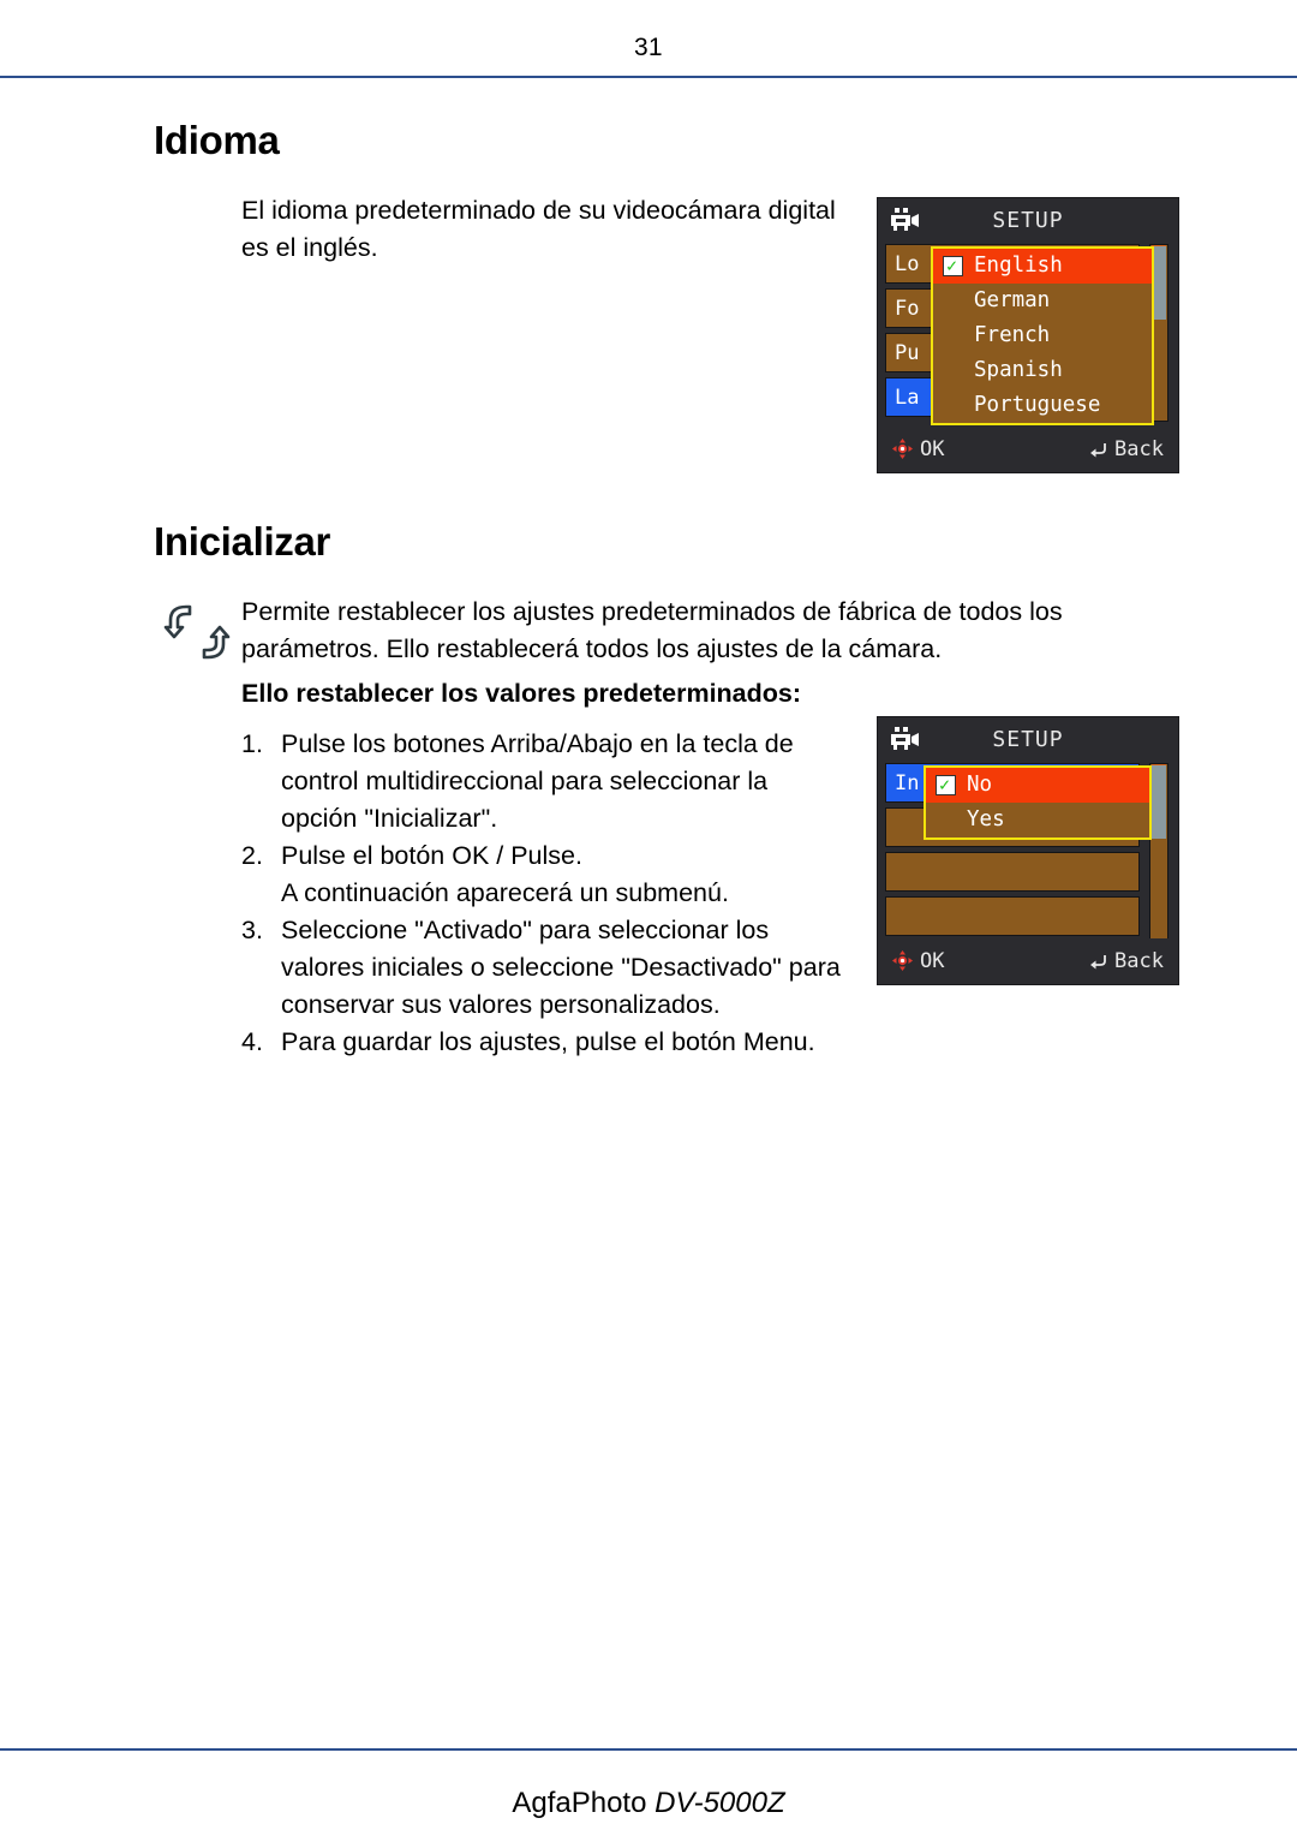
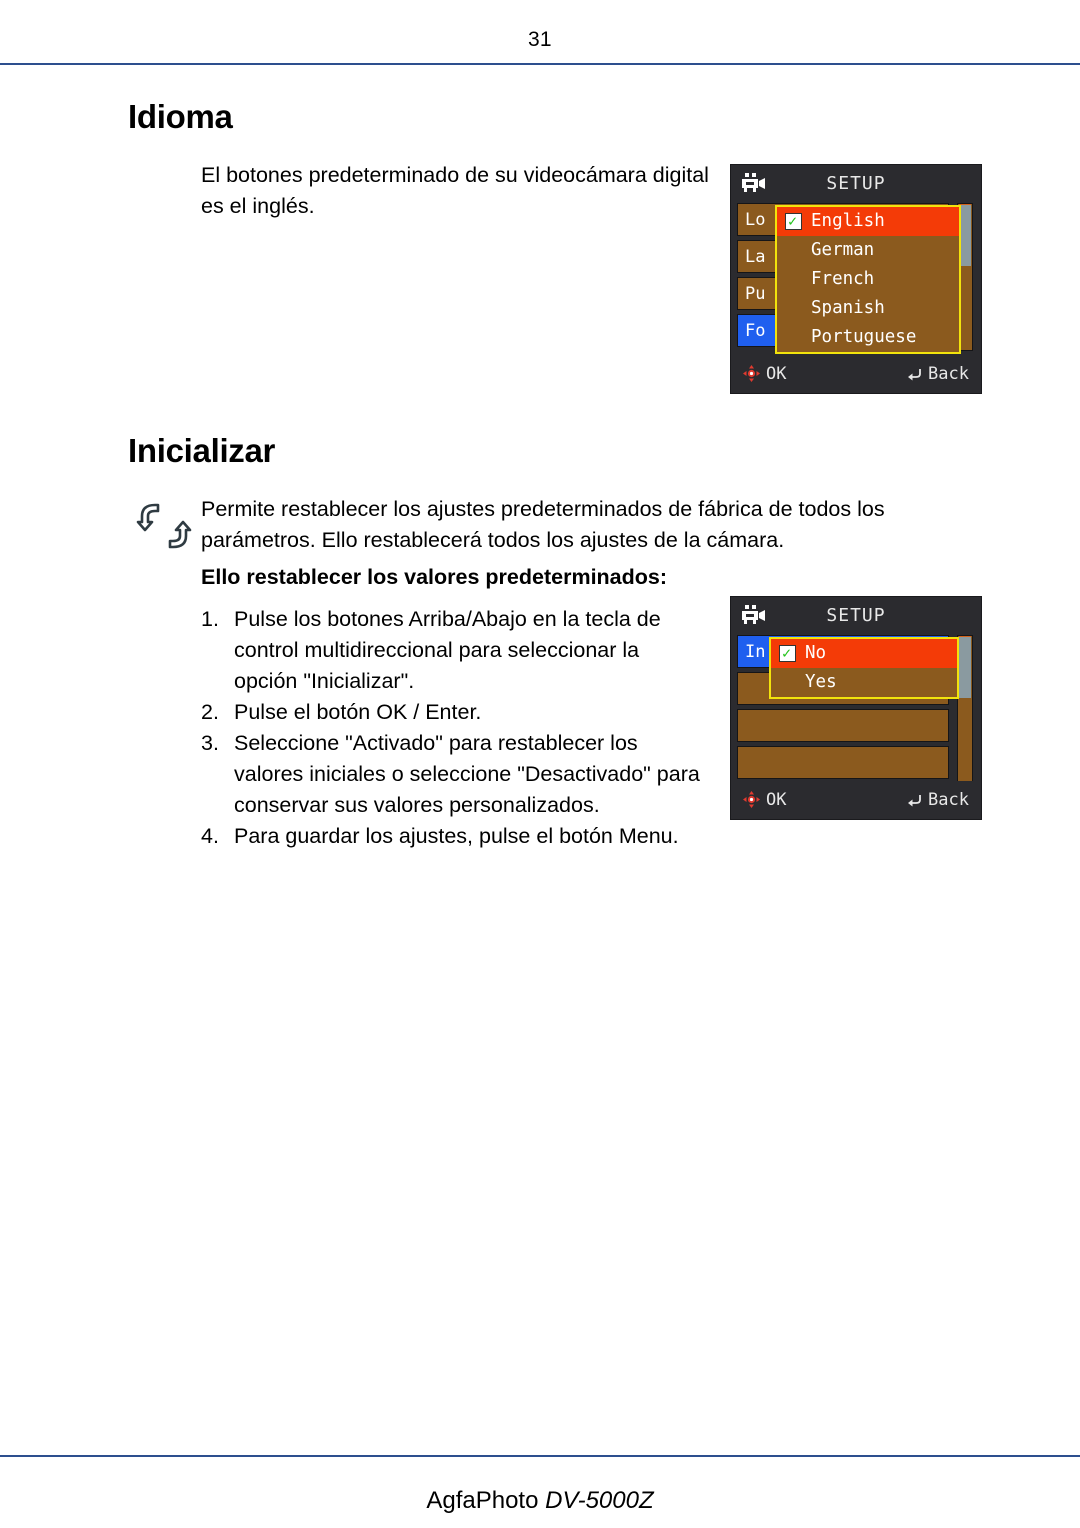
  31
  Idioma
- El idioma predeterminado de su videocámara digital es el inglés.
+ El botones predeterminado de su videocámara digital es el inglés.
  SETUP
  Lo
- Fo
+ La
  Pu
- La
+ Fo
  ✓
  English
  German
  French
  Spanish
  Portuguese
  OK
  Back
  Inicializar
  Permite restablecer los ajustes predeterminados de fábrica de todos los parámetros. Ello restablecerá todos los ajustes de la cámara.
  Ello restablecer los valores predeterminados:
  1.
  Pulse los botones Arriba/Abajo en la tecla de control multidireccional para seleccionar la opción "Inicializar".
  2.
- Pulse el botón OK / Pulse.
+ Pulse el botón OK / Enter.
- A continuación aparecerá un submenú.
  3.
- Seleccione "Activado" para seleccionar los valores iniciales o seleccione "Desactivado" para conservar sus valores personalizados.
+ Seleccione "Activado" para restablecer los valores iniciales o seleccione "Desactivado" para conservar sus valores personalizados.
  4.
  Para guardar los ajustes, pulse el botón Menu.
  SETUP
  In
  ✓
  No
  Yes
  OK
  Back
  AgfaPhoto DV-5000Z
